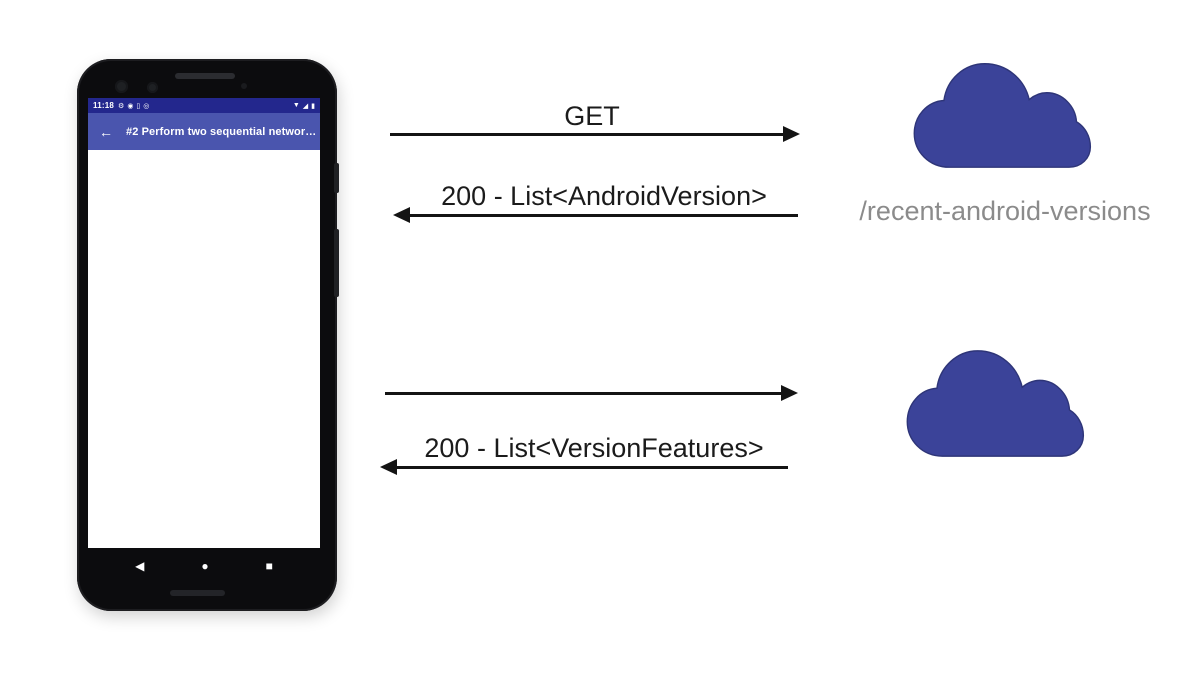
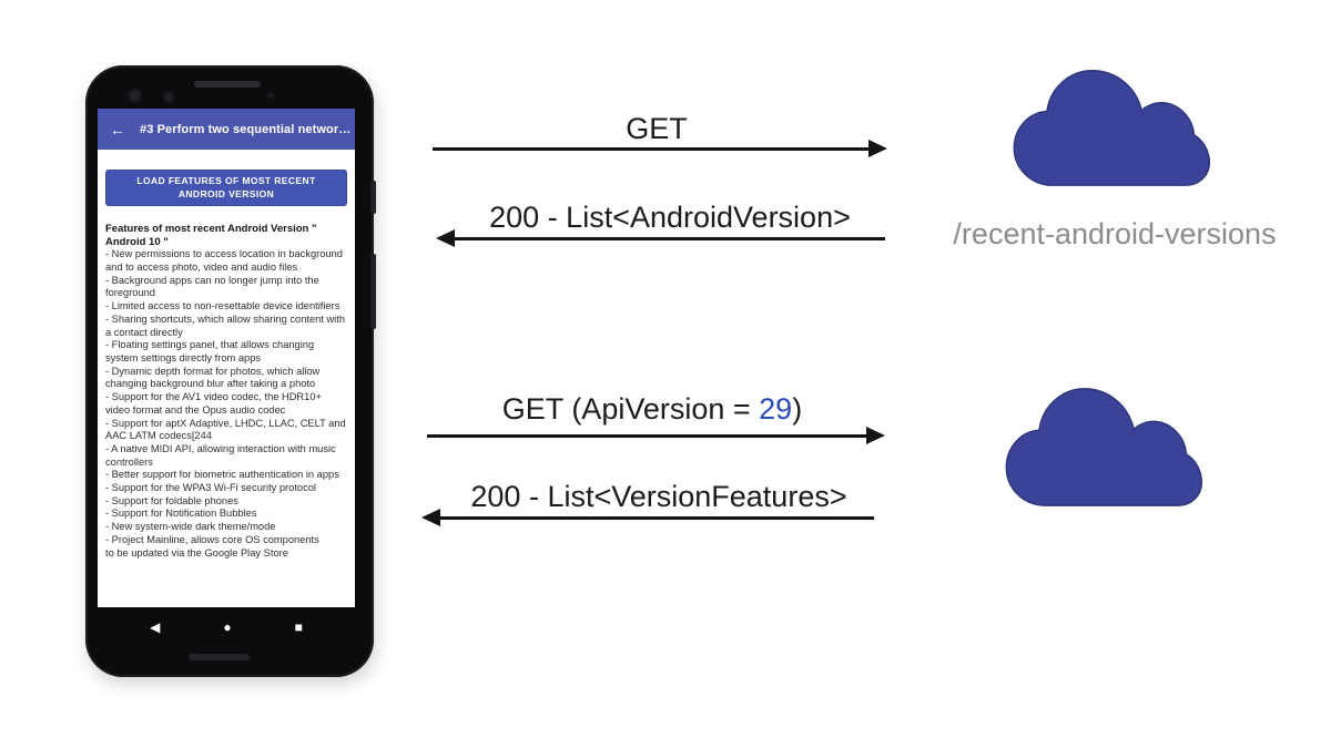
- 11:18
  ←
- #2 Perform two sequential networ…
+ #3 Perform two sequential networ…
+ LOAD FEATURES OF MOST RECENT ANDROID VERSION
+ Features of most recent Android Version " Android 10 "
+ - New permissions to access location in background and to access photo, video and audio files
+ - Background apps can no longer jump into the foreground
+ - Limited access to non-resettable device identifiers
+ - Sharing shortcuts, which allow sharing content with a contact directly
+ - Floating settings panel, that allows changing system settings directly from apps
+ - Dynamic depth format for photos, which allow changing background blur after taking a photo
+ - Support for the AV1 video codec, the HDR10+ video format and the Opus audio codec
+ - Support for aptX Adaptive, LHDC, LLAC, CELT and AAC LATM codecs[244
+ - A native MIDI API, allowing interaction with music controllers
+ - Better support for biometric authentication in apps
+ - Support for the WPA3 Wi-Fi security protocol
+ - Support for foldable phones
+ - Support for Notification Bubbles
+ - New system-wide dark theme/mode
+ - Project Mainline, allows core OS components
+ to be updated via the Google Play Store
  ◀
  ●
  ■
  GET
  200 - List<AndroidVersion>
  /recent-android-versions
+ GET (ApiVersion = 29)
  200 - List<VersionFeatures>
